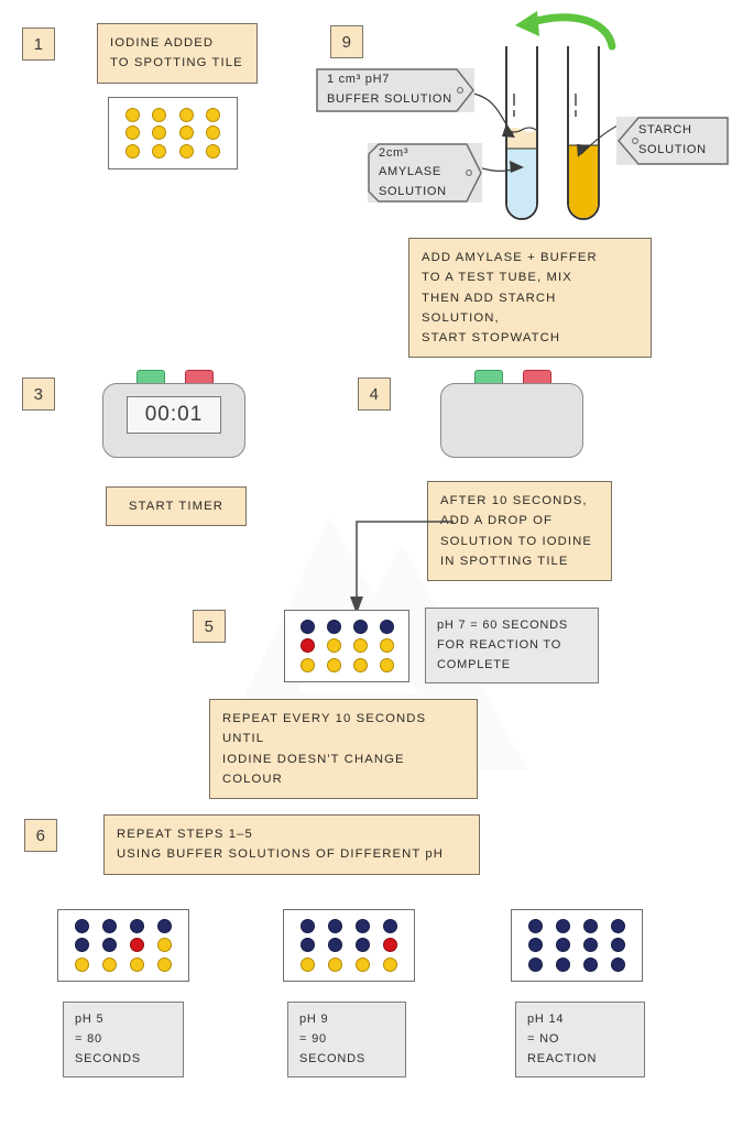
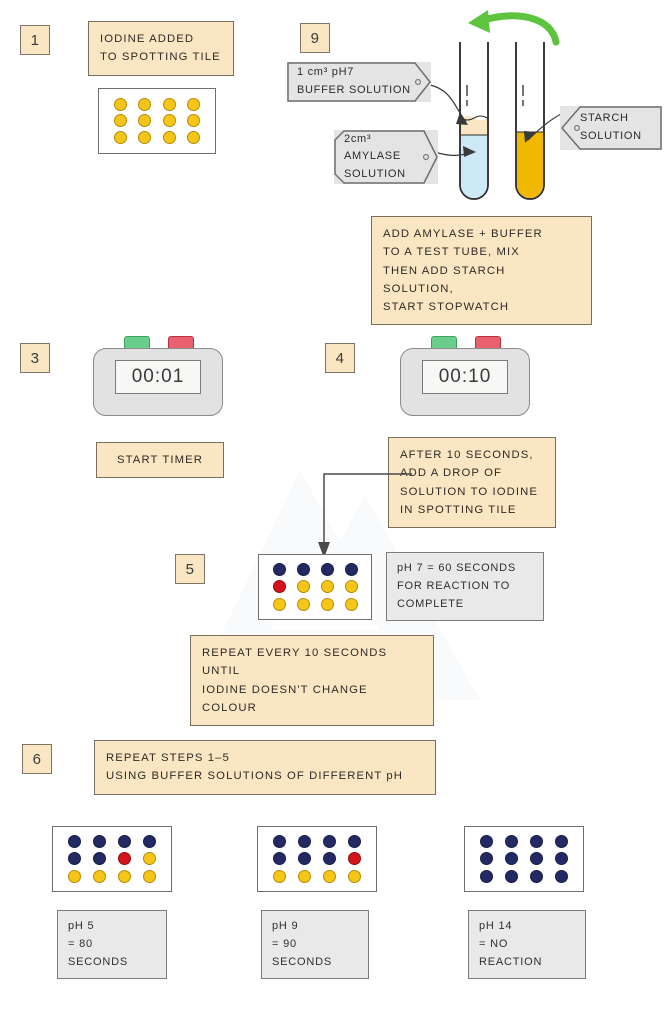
  1
  IODINE ADDED
  TO SPOTTING TILE
  9
  1 cm³ pH7
  BUFFER SOLUTION
  2cm³
  AMYLASE
  SOLUTION
  STARCH
  SOLUTION
  ADD AMYLASE + BUFFER
  TO A TEST TUBE, MIX
  THEN ADD STARCH SOLUTION,
  START STOPWATCH
  3
  00:01
  START TIMER
  4
+ 00:10
  AFTER 10 SECONDS,
  DD A DROP OF
  SOLUTION TO IODINE
  IN SPOTTING TILE
  5
  pH 7 = 60 SECONDS
  FOR REACTION TO
  COMPLETE
  REPEAT EVERY 10 SECONDS UNTIL
  IODINE DOESN'T CHANGE COLOUR
  6
  REPEAT STEPS 1–5
  USING BUFFER SOLUTIONS OF DIFFERENT pH
  pH 5
  = 80 SECONDS
  pH 9
  = 90 SECONDS
  pH 14
  = NO REACTION
